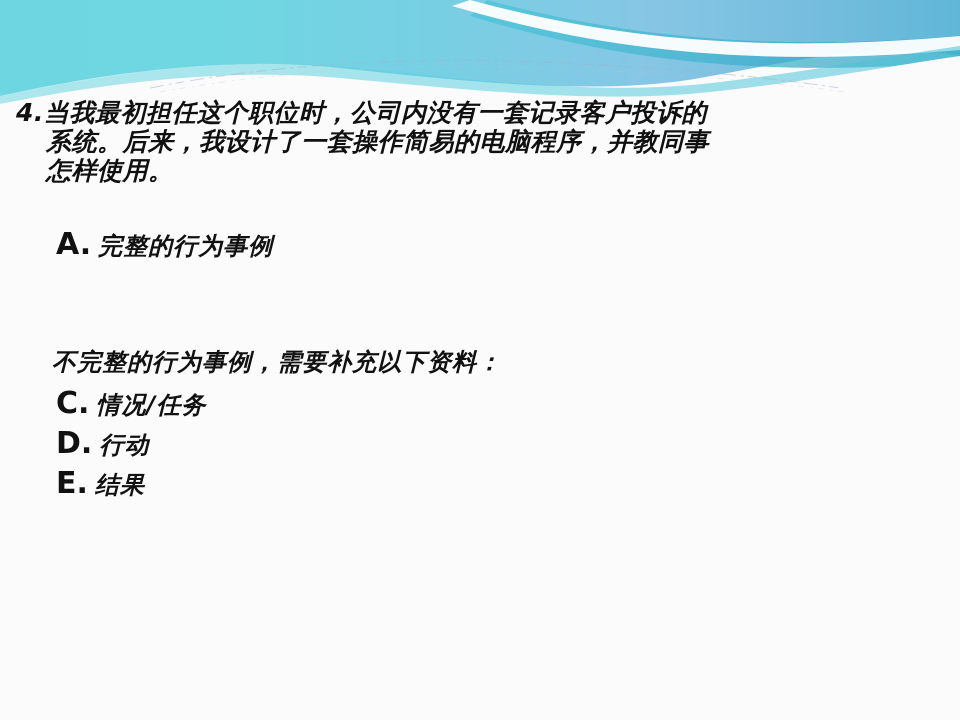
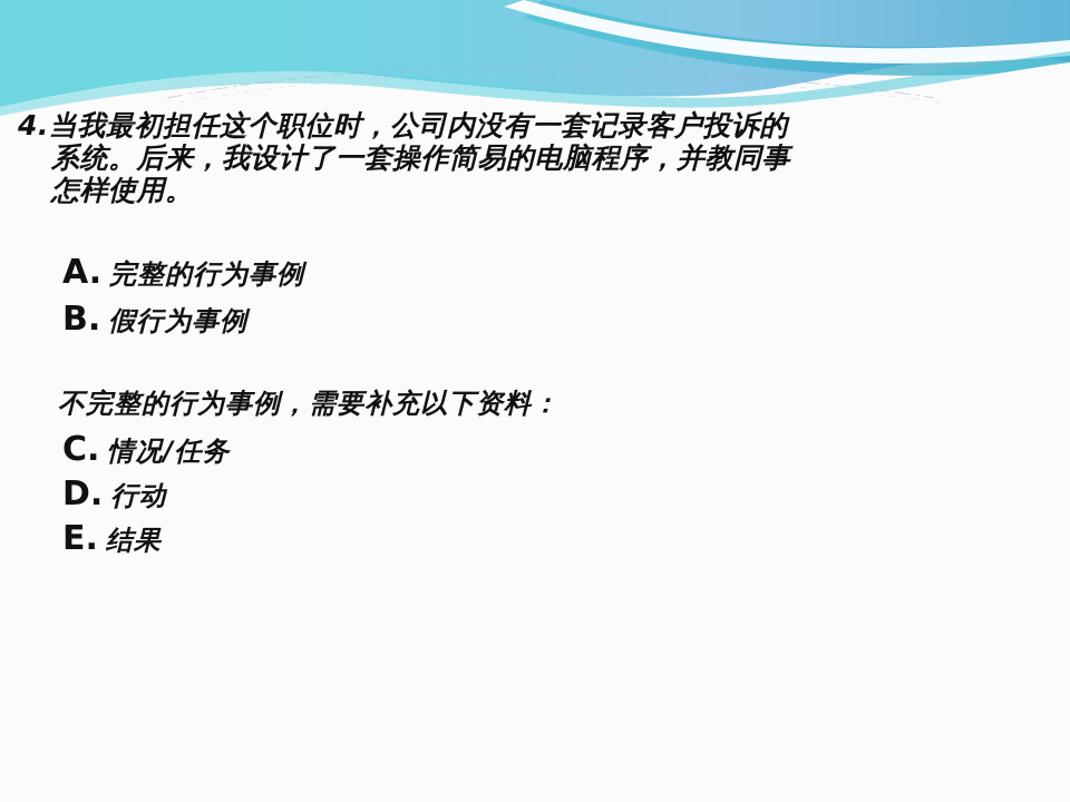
  4.当我最初担任这个职位时，公司内没有一套记录客户投诉的
  系统。后来，我设计了一套操作简易的电脑程序，并教同事
  怎样使用。
  A.
  完整的行为事例
+ B.
+ 假行为事例
  不完整的行为事例，需要补充以下资料：
  C.
  情况/任务
  D.
  行动
  E.
  结果
